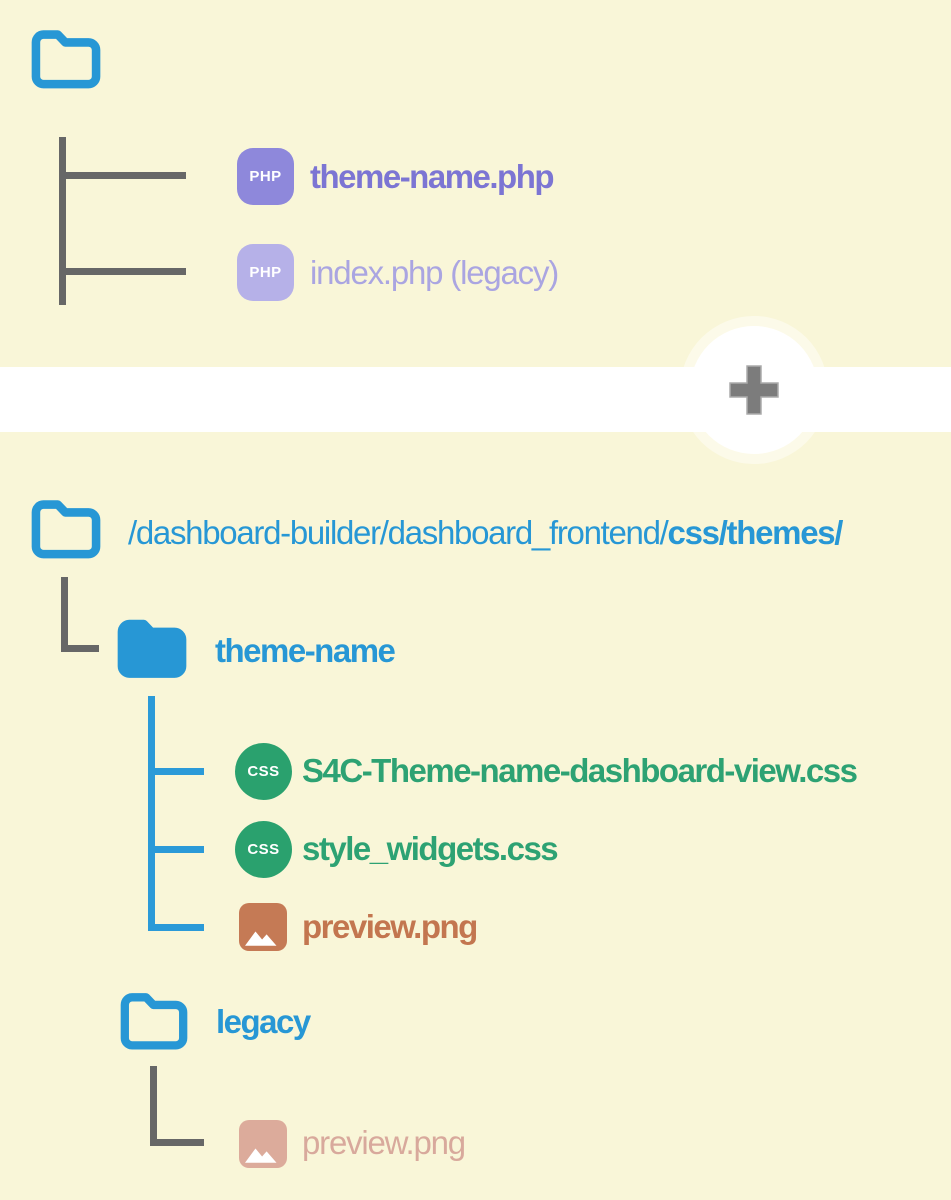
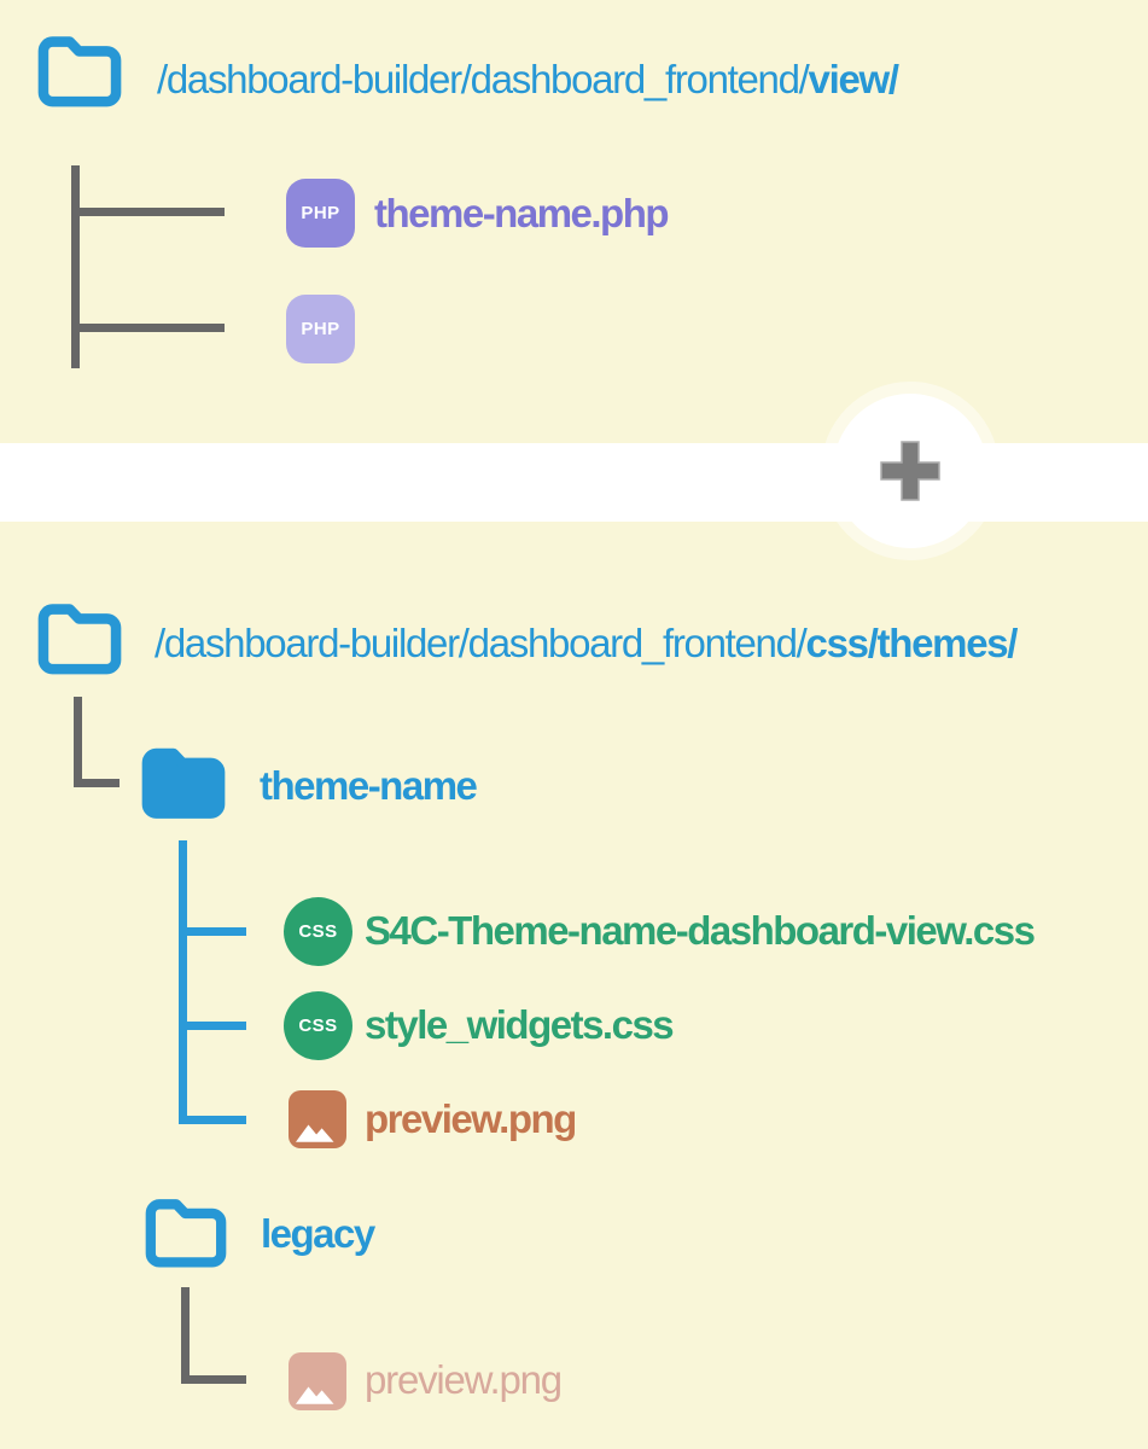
+ /dashboard-builder/dashboard_frontend/view/
  PHP
  theme-name.php
  PHP
- index.php (legacy)
  /dashboard-builder/dashboard_frontend/css/themes/
  theme-name
  CSS
  S4C-Theme-name-dashboard-view.css
  CSS
  style_widgets.css
  preview.png
  legacy
  preview.png
